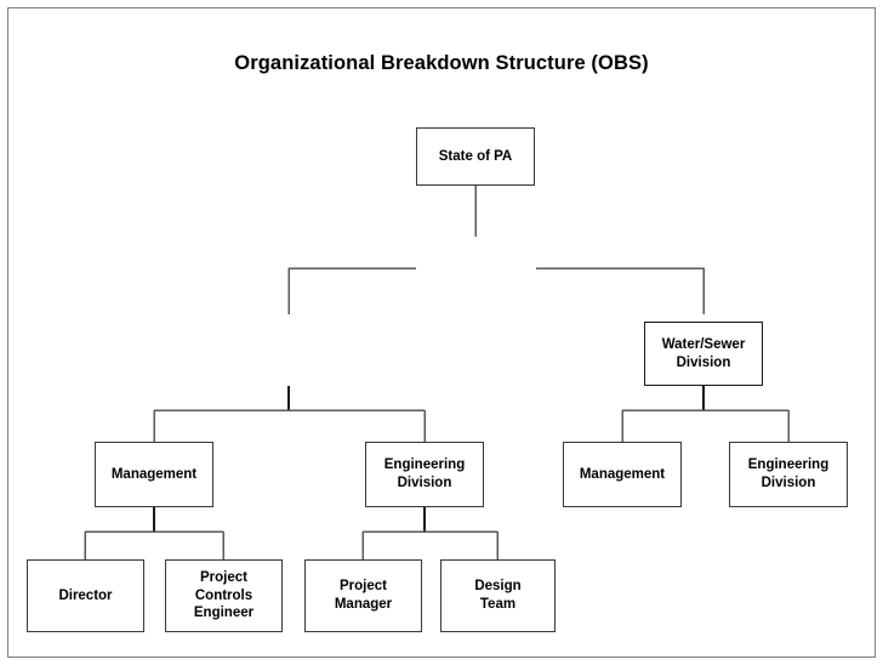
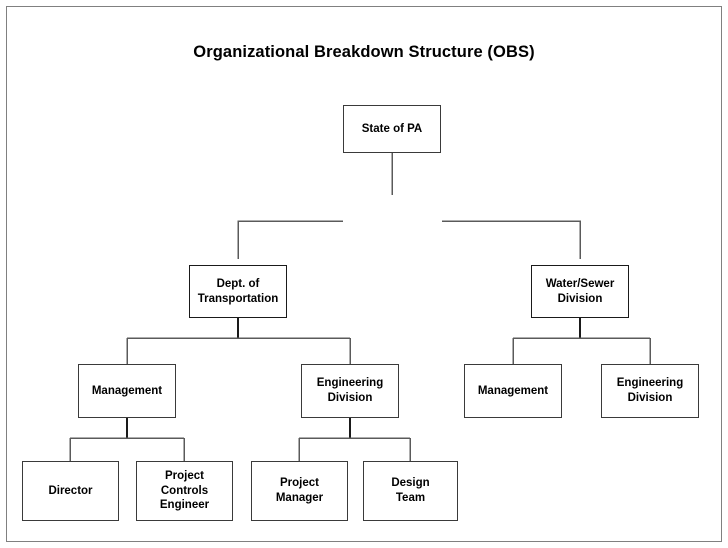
  Organizational Breakdown Structure (OBS)
  State of PA
+ Dept. of
+ Transportation
  Water/Sewer
  Division
  Management
  Engineering
  Division
  Management
  Engineering
  Division
  Director
  Project
  Controls
  Engineer
  Project
  Manager
  Design
  Team
